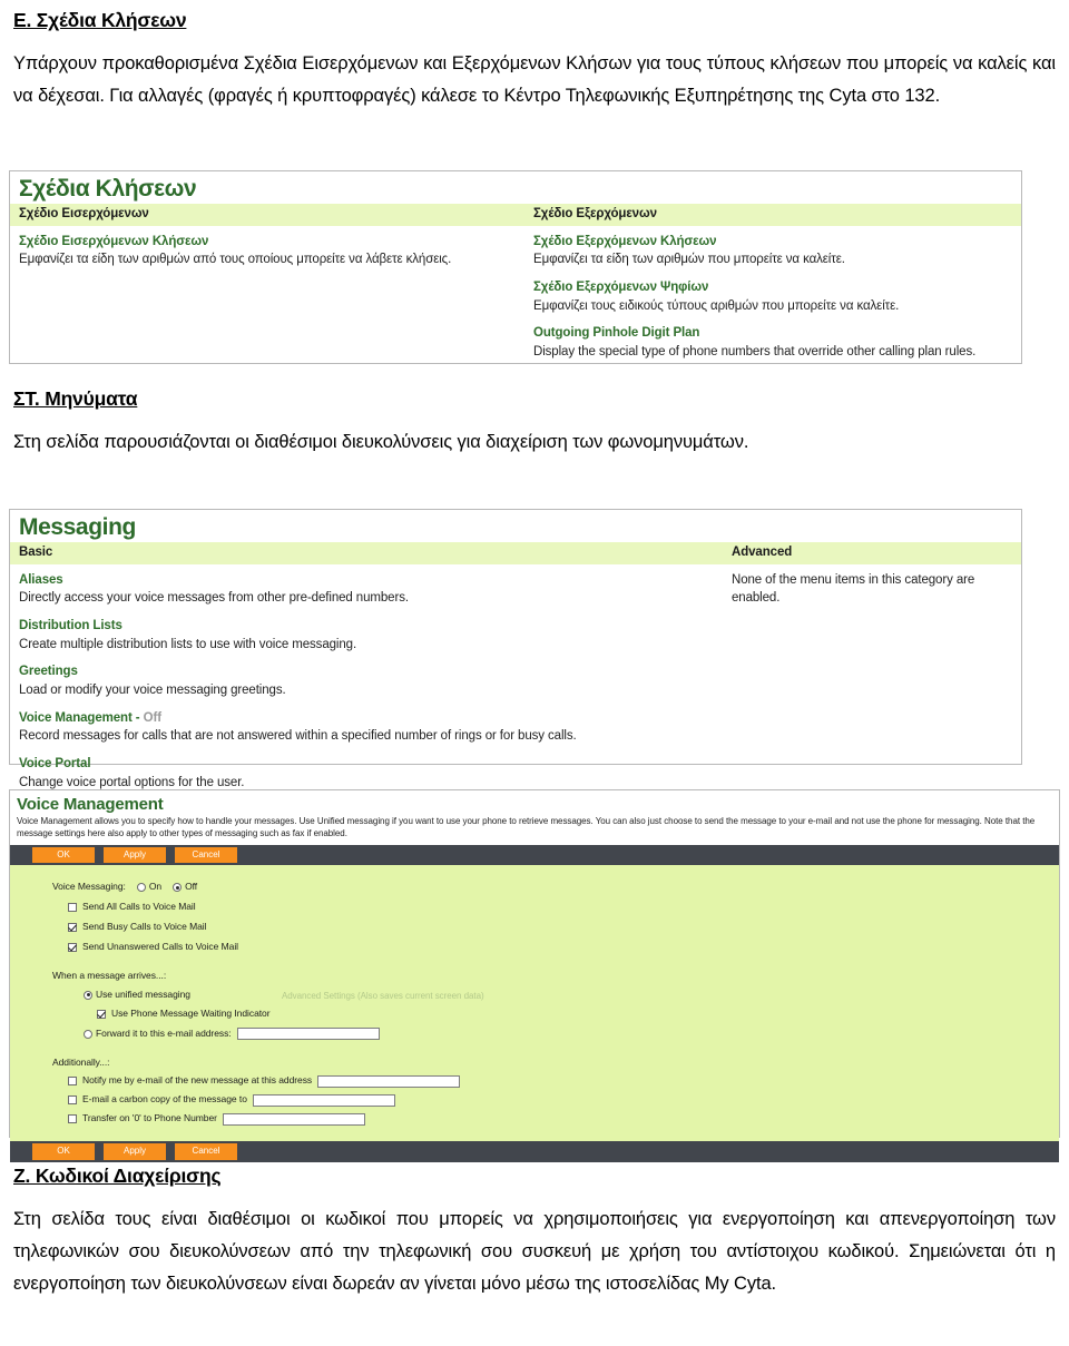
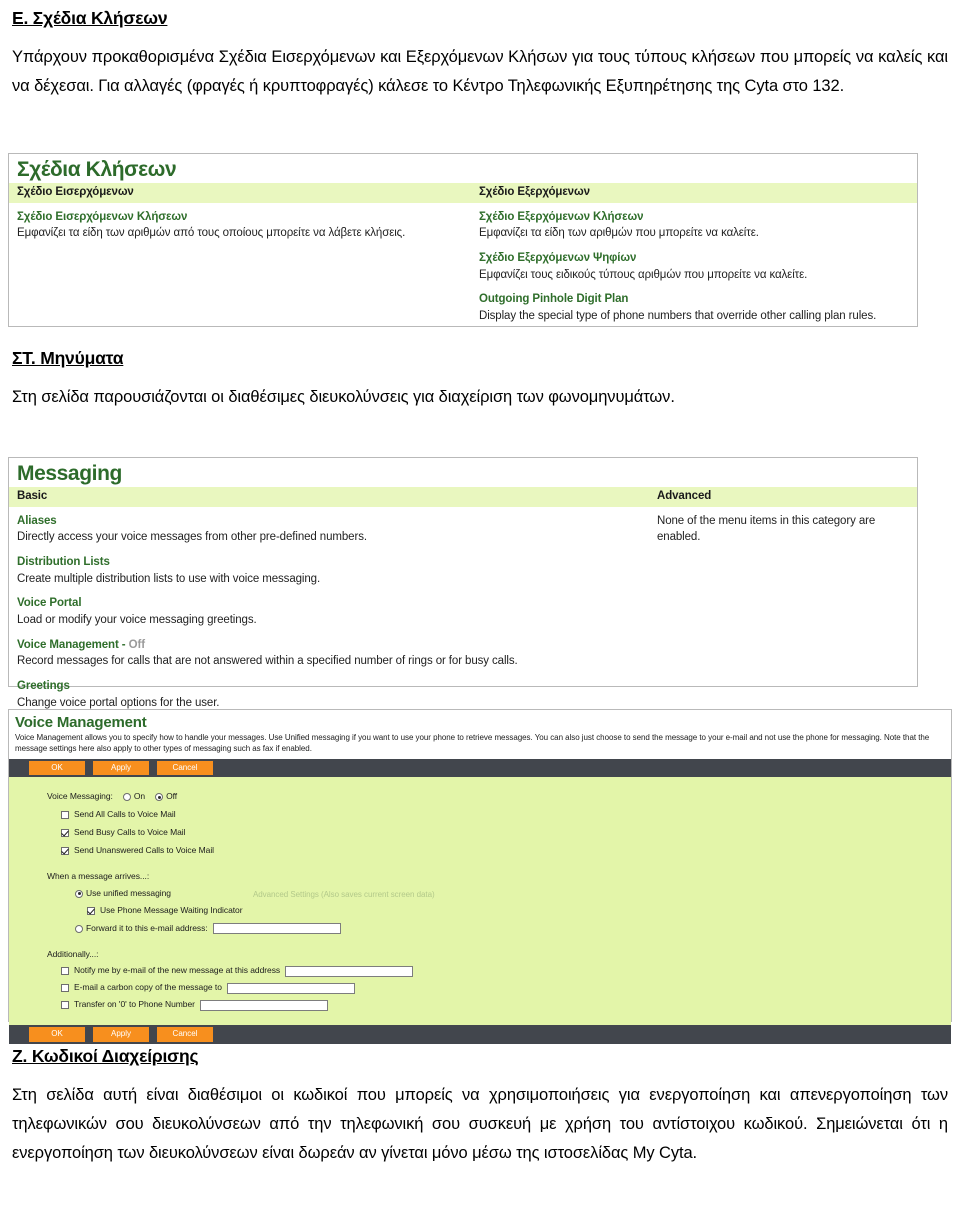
  Ε. Σχέδια Κλήσεων
  Υπάρχουν προκαθορισμένα Σχέδια Εισερχόμενων και Εξερχόμενων Κλήσων για τους τύπους κλήσεων που μπορείς να καλείς και να δέχεσαι. Για αλλαγές (φραγές ή κρυπτοφραγές) κάλεσε το Κέντρο Τηλεφωνικής Εξυπηρέτησης της Cyta στο 132.
  Σχέδια Κλήσεων
  Σχέδιο Εισερχόμενων
  Σχέδιο Εισερχόμενων Κλήσεων
  Εμφανίζει τα είδη των αριθμών από τους οποίους μπορείτε να λάβετε κλήσεις.
  Σχέδιο Εξερχόμενων
  Σχέδιο Εξερχόμενων Κλήσεων
  Εμφανίζει τα είδη των αριθμών που μπορείτε να καλείτε.
  Σχέδιο Εξερχόμενων Ψηφίων
  Εμφανίζει τους ειδικούς τύπους αριθμών που μπορείτε να καλείτε.
  Outgoing Pinhole Digit Plan
  Display the special type of phone numbers that override other calling plan rules.
  ΣΤ. Μηνύματα
- Στη σελίδα παρουσιάζονται οι διαθέσιμοι διευκολύνσεις για διαχείριση των φωνομηνυμάτων.
+ Στη σελίδα παρουσιάζονται οι διαθέσιμες διευκολύνσεις για διαχείριση των φωνομηνυμάτων.
  Messaging
  Basic
  Aliases
  Directly access your voice messages from other pre-defined numbers.
  Distribution Lists
  Create multiple distribution lists to use with voice messaging.
- Greetings
+ Voice Portal
  Load or modify your voice messaging greetings.
  Voice Management - Off
  Record messages for calls that are not answered within a specified number of rings or for busy calls.
- Voice Portal
+ Greetings
  Change voice portal options for the user.
  Advanced
  None of the menu items in this category are enabled.
  Voice Management
  Voice Management allows you to specify how to handle your messages. Use Unified messaging if you want to use your phone to retrieve messages. You can also just choose to send the message to your e-mail and not use the phone for messaging. Note that the message settings here also apply to other types of messaging such as fax if enabled.
  OK
  Apply
  Cancel
  Voice Messaging:
  On
  Off
  Send All Calls to Voice Mail
  Send Busy Calls to Voice Mail
  Send Unanswered Calls to Voice Mail
  When a message arrives...:
  Use unified messaging
  Advanced Settings (Also saves current screen data)
  Use Phone Message Waiting Indicator
  Forward it to this e-mail address:
  Additionally...:
  Notify me by e-mail of the new message at this address
  E-mail a carbon copy of the message to
  Transfer on '0' to Phone Number
  OK
  Apply
  Cancel
  Ζ. Κωδικοί Διαχείρισης
- Στη σελίδα τους είναι διαθέσιμοι οι κωδικοί που μπορείς να χρησιμοποιήσεις για ενεργοποίηση και απενεργοποίηση των τηλεφωνικών σου διευκολύνσεων από την τηλεφωνική σου συσκευή με χρήση του αντίστοιχου κωδικού. Σημειώνεται ότι η ενεργοποίηση των διευκολύνσεων είναι δωρεάν αν γίνεται μόνο μέσω της ιστοσελίδας My Cyta.
+ Στη σελίδα αυτή είναι διαθέσιμοι οι κωδικοί που μπορείς να χρησιμοποιήσεις για ενεργοποίηση και απενεργοποίηση των τηλεφωνικών σου διευκολύνσεων από την τηλεφωνική σου συσκευή με χρήση του αντίστοιχου κωδικού. Σημειώνεται ότι η ενεργοποίηση των διευκολύνσεων είναι δωρεάν αν γίνεται μόνο μέσω της ιστοσελίδας My Cyta.
